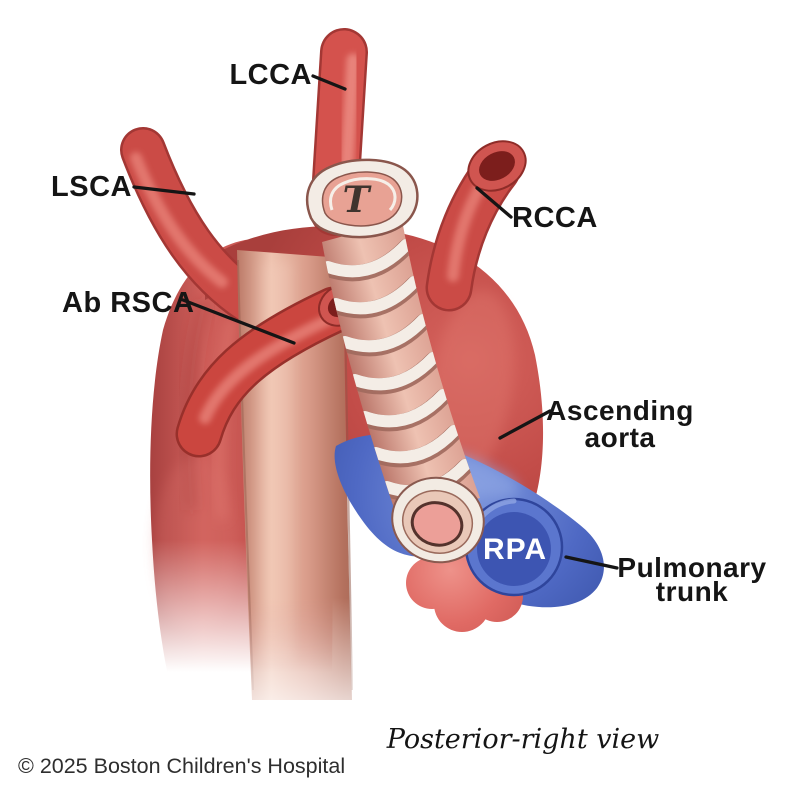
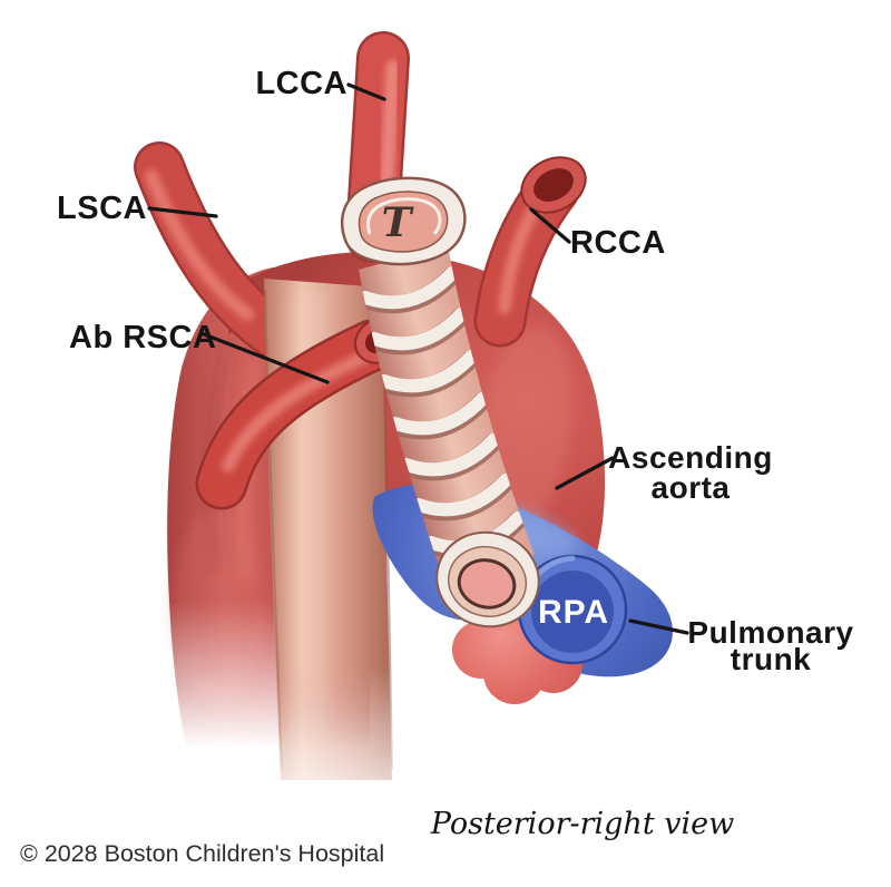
  RPA
  T
  LCCA
  LSCA
  Ab RSCA
  RCCA
  Ascending
  aorta
  Pulmonary
  trunk
  Posterior-right view
- © 2025 Boston Children's Hospital
+ © 2028 Boston Children's Hospital
